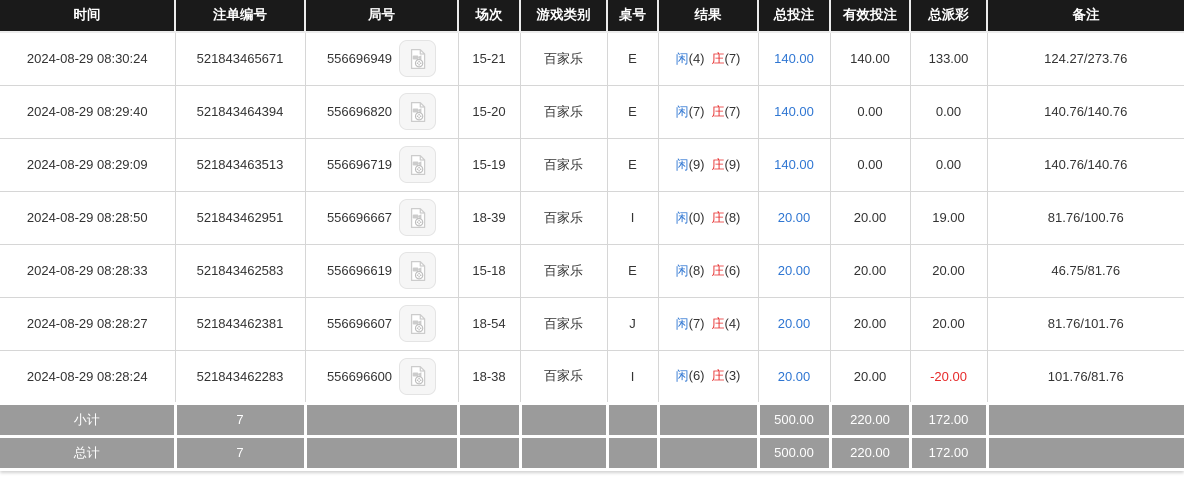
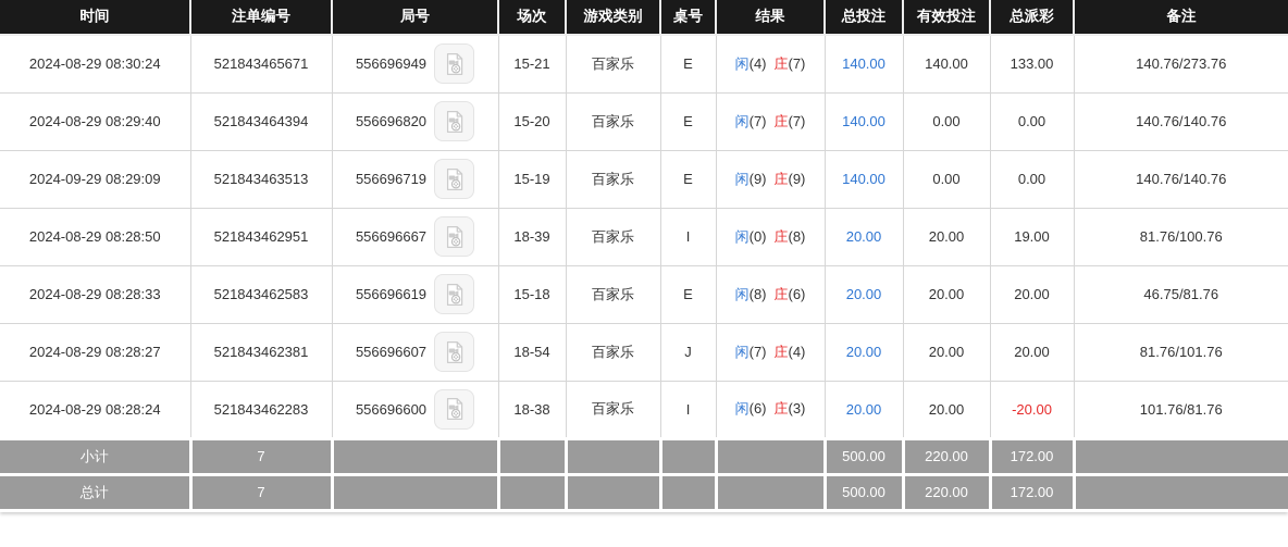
  时间	注单编号	局号	场次	游戏类别	桌号	结果	总投注	有效投注	总派彩	备注
- 2024-08-29 08:30:24	521843465671	556696949	15-21	百家乐	E	闲(4) 庄(7)	140.00	140.00	133.00	124.27/273.76
+ 2024-08-29 08:30:24	521843465671	556696949	15-21	百家乐	E	闲(4) 庄(7)	140.00	140.00	133.00	140.76/273.76
  2024-08-29 08:29:40	521843464394	556696820	15-20	百家乐	E	闲(7) 庄(7)	140.00	0.00	0.00	140.76/140.76
- 2024-08-29 08:29:09	521843463513	556696719	15-19	百家乐	E	闲(9) 庄(9)	140.00	0.00	0.00	140.76/140.76
+ 2024-09-29 08:29:09	521843463513	556696719	15-19	百家乐	E	闲(9) 庄(9)	140.00	0.00	0.00	140.76/140.76
  2024-08-29 08:28:50	521843462951	556696667	18-39	百家乐	I	闲(0) 庄(8)	20.00	20.00	19.00	81.76/100.76
  2024-08-29 08:28:33	521843462583	556696619	15-18	百家乐	E	闲(8) 庄(6)	20.00	20.00	20.00	46.75/81.76
  2024-08-29 08:28:27	521843462381	556696607	18-54	百家乐	J	闲(7) 庄(4)	20.00	20.00	20.00	81.76/101.76
  2024-08-29 08:28:24	521843462283	556696600	18-38	百家乐	I	闲(6) 庄(3)	20.00	20.00	-20.00	101.76/81.76
  小计	7						500.00	220.00	172.00
  总计	7						500.00	220.00	172.00
